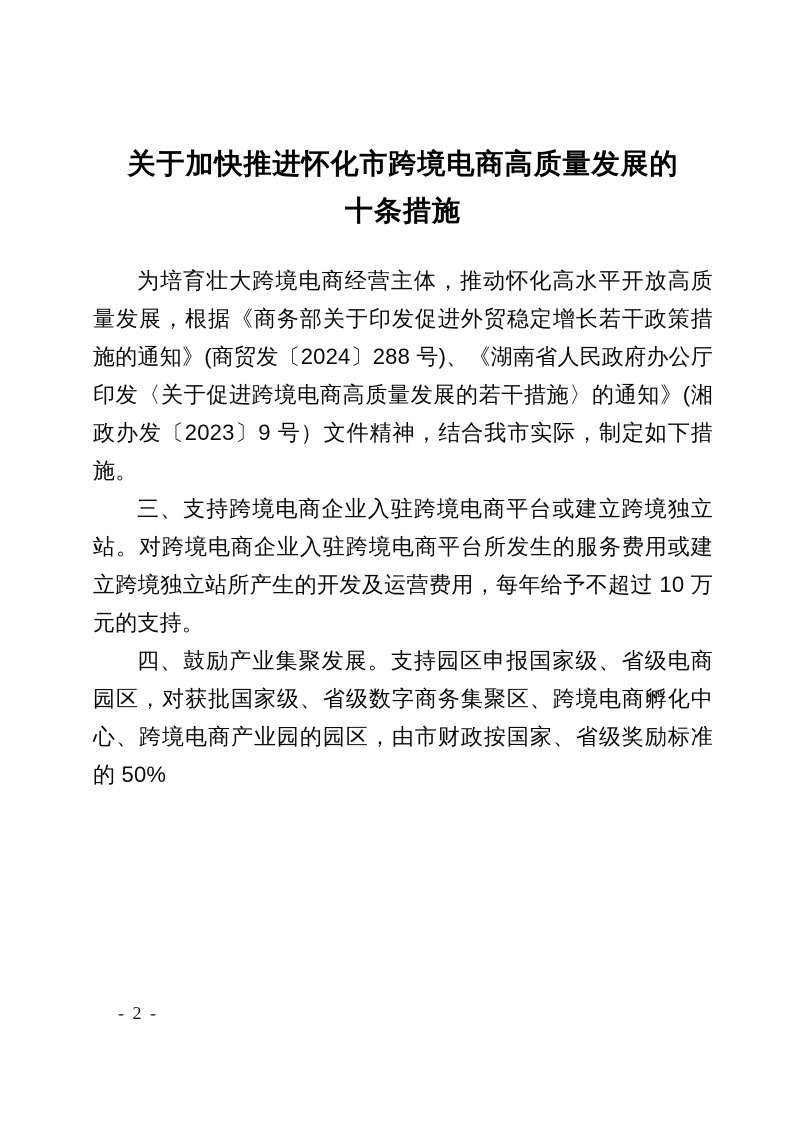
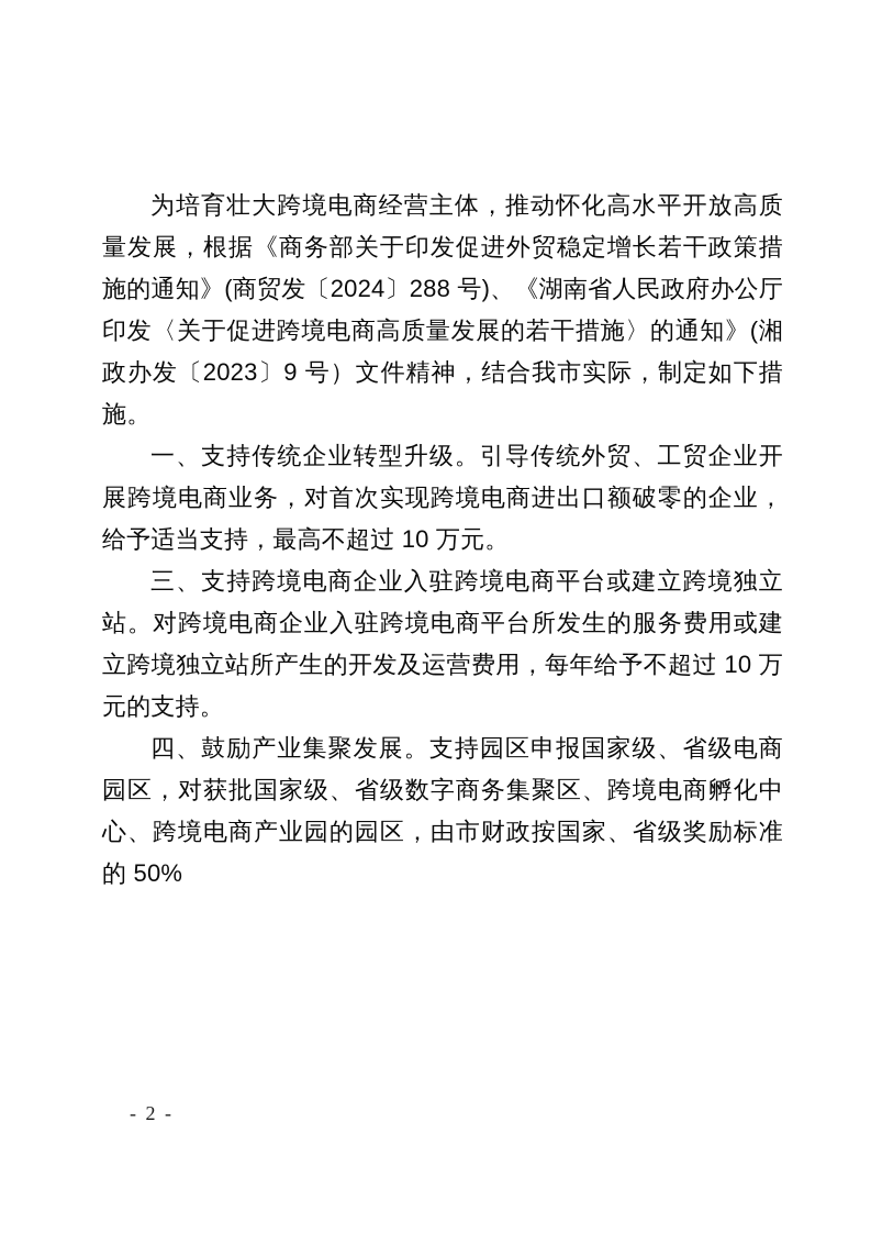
- 关于加快推进怀化市跨境电商高质量发展的
- 十条措施
  为培育壮大跨境电商经营主体，推动怀化高水平开放高质量发展，根据《商务部关于印发促进外贸稳定增长若干政策措施的通知》(商贸发〔2024〕288 号)、《湖南省人民政府办公厅印发〈关于促进跨境电商高质量发展的若干措施〉的通知》(湘政办发〔2023〕9 号）文件精神，结合我市实际，制定如下措施。
+ 一、支持传统企业转型升级。引导传统外贸、工贸企业开展跨境电商业务，对首次实现跨境电商进出口额破零的企业，给予适当支持，最高不超过 10 万元。
  三、支持跨境电商企业入驻跨境电商平台或建立跨境独立站。对跨境电商企业入驻跨境电商平台所发生的服务费用或建立跨境独立站所产生的开发及运营费用，每年给予不超过 10 万元的支持。
  四、鼓励产业集聚发展。支持园区申报国家级、省级电商园区，对获批国家级、省级数字商务集聚区、跨境电商孵化中心、跨境电商产业园的园区，由市财政按国家、省级奖励标准的 50%
  - 2 -
